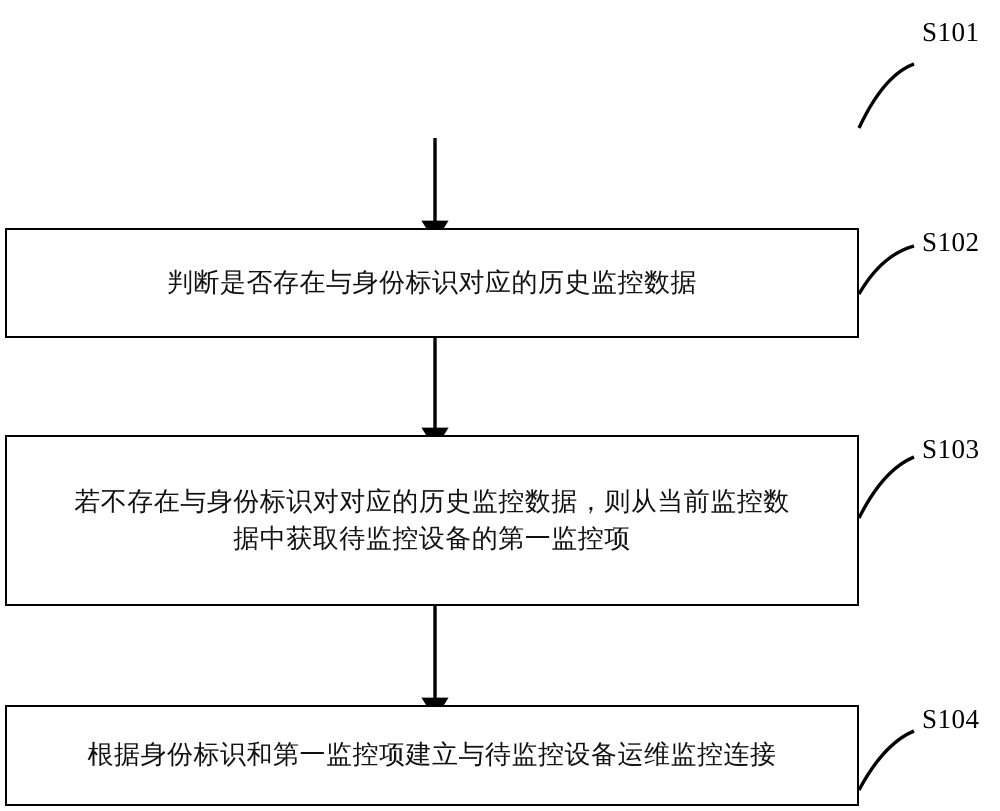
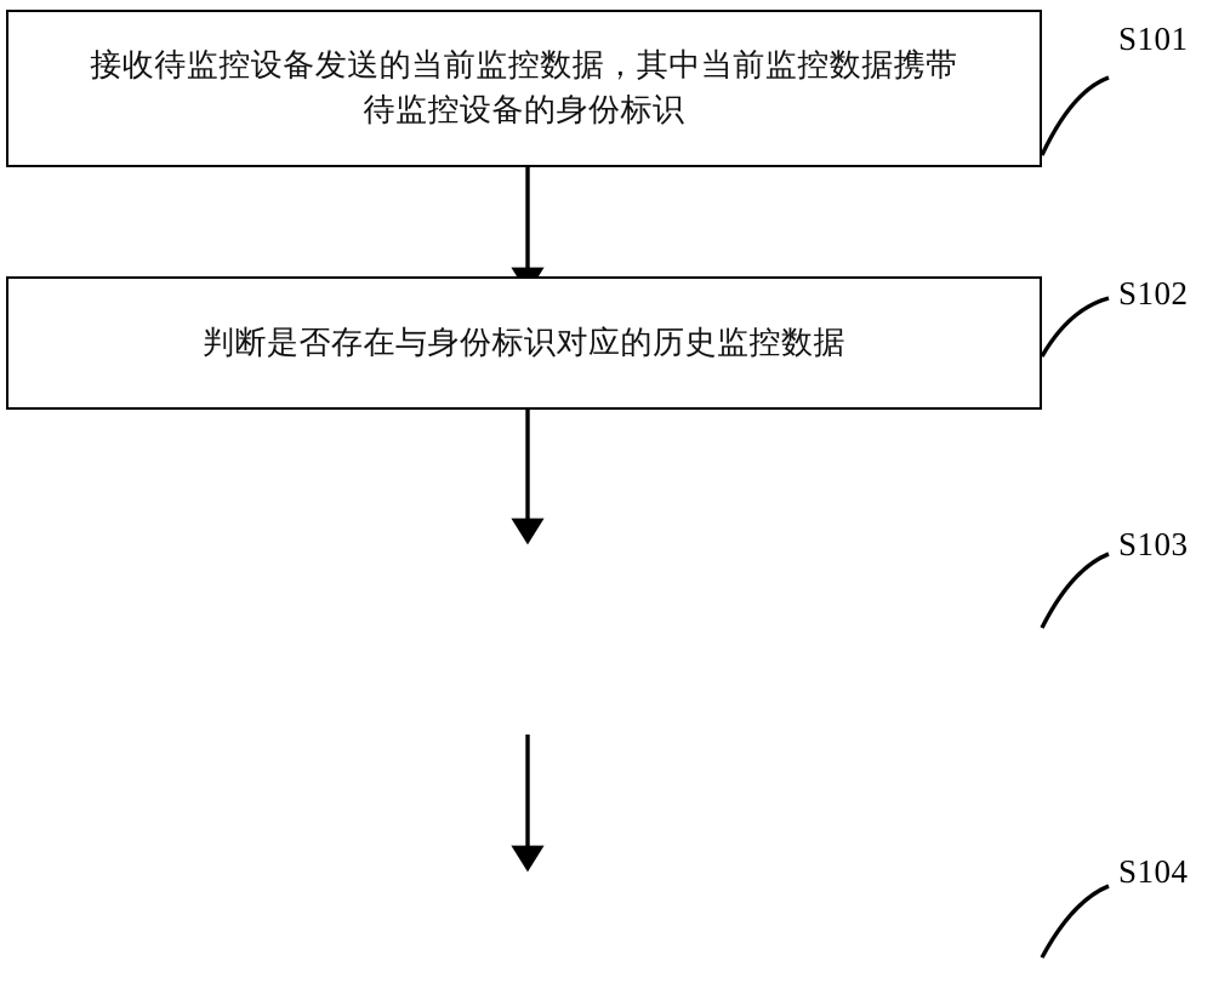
+ 接收待监控设备发送的当前监控数据，其中当前监控数据携带待监控设备的身份标识
  S101
  判断是否存在与身份标识对应的历史监控数据
  S102
- 若不存在与身份标识对对应的历史监控数据，则从当前监控数据中获取待监控设备的第一监控项
  S103
- 根据身份标识和第一监控项建立与待监控设备运维监控连接
  S104
